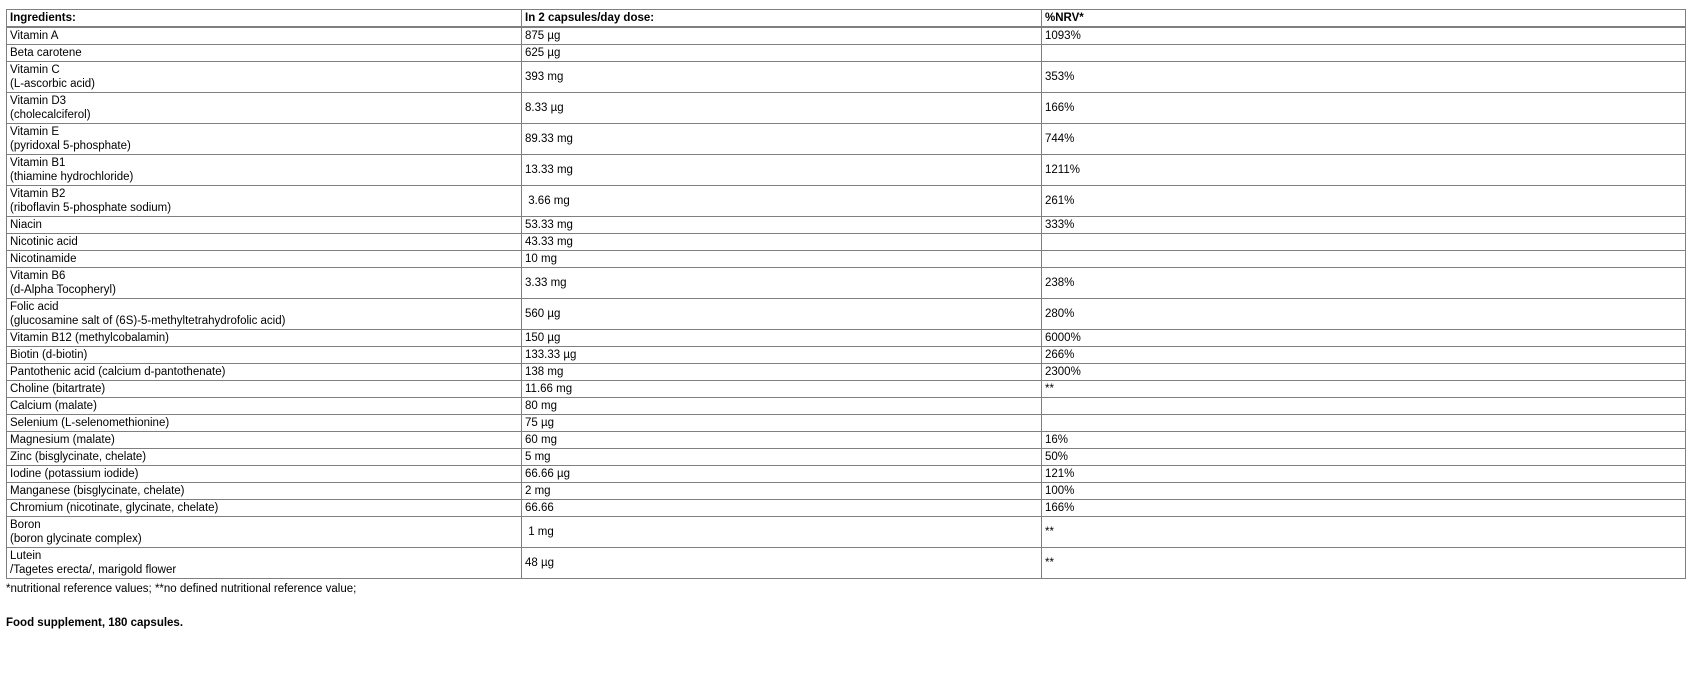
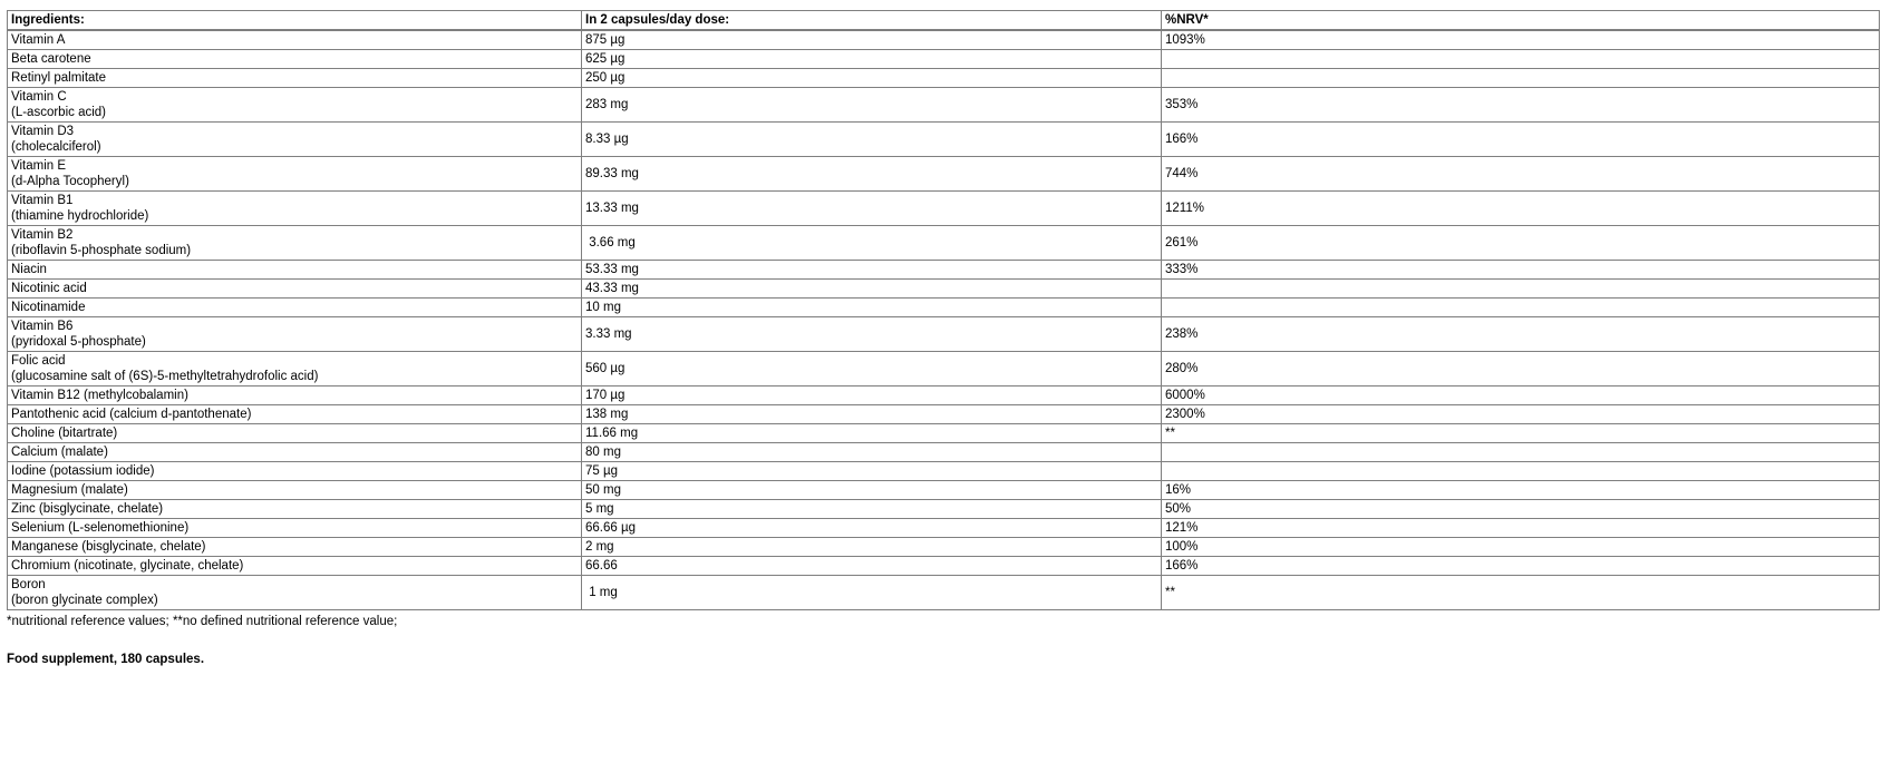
  Ingredients:	In 2 capsules/day dose:	%NRV*
  Vitamin A	875 µg	1093%
  Beta carotene	625 µg
+ Retinyl palmitate	250 µg
- Vitamin C(L-ascorbic acid)	393 mg	353%
+ Vitamin C(L-ascorbic acid)	283 mg	353%
  Vitamin D3(cholecalciferol)	8.33 µg	166%
- Vitamin E(pyridoxal 5-phosphate)	89.33 mg	744%
+ Vitamin E(d-Alpha Tocopheryl)	89.33 mg	744%
  Vitamin B1(thiamine hydrochloride)	13.33 mg	1211%
  Vitamin B2(riboflavin 5-phosphate sodium)	3.66 mg	261%
  Niacin	53.33 mg	333%
  Nicotinic acid	43.33 mg
  Nicotinamide	10 mg
- Vitamin B6(d-Alpha Tocopheryl)	3.33 mg	238%
+ Vitamin B6(pyridoxal 5-phosphate)	3.33 mg	238%
  Folic acid(glucosamine salt of (6S)-5-methyltetrahydrofolic acid)	560 µg	280%
- Vitamin B12 (methylcobalamin)	150 µg	6000%
+ Vitamin B12 (methylcobalamin)	170 µg	6000%
- Biotin (d-biotin)	133.33 µg	266%
  Pantothenic acid (calcium d-pantothenate)	138 mg	2300%
  Choline (bitartrate)	11.66 mg	**
  Calcium (malate)	80 mg
- Selenium (L-selenomethionine)	75 µg
+ Iodine (potassium iodide)	75 µg
- Magnesium (malate)	60 mg	16%
+ Magnesium (malate)	50 mg	16%
  Zinc (bisglycinate, chelate)	5 mg	50%
- Iodine (potassium iodide)	66.66 µg	121%
+ Selenium (L-selenomethionine)	66.66 µg	121%
  Manganese (bisglycinate, chelate)	2 mg	100%
  Chromium (nicotinate, glycinate, chelate)	66.66	166%
  Boron(boron glycinate complex)	1 mg	**
- Lutein/Tagetes erecta/, marigold flower	48 µg	**
  *nutritional reference values; **no defined nutritional reference value;
  Food supplement, 180 capsules.
